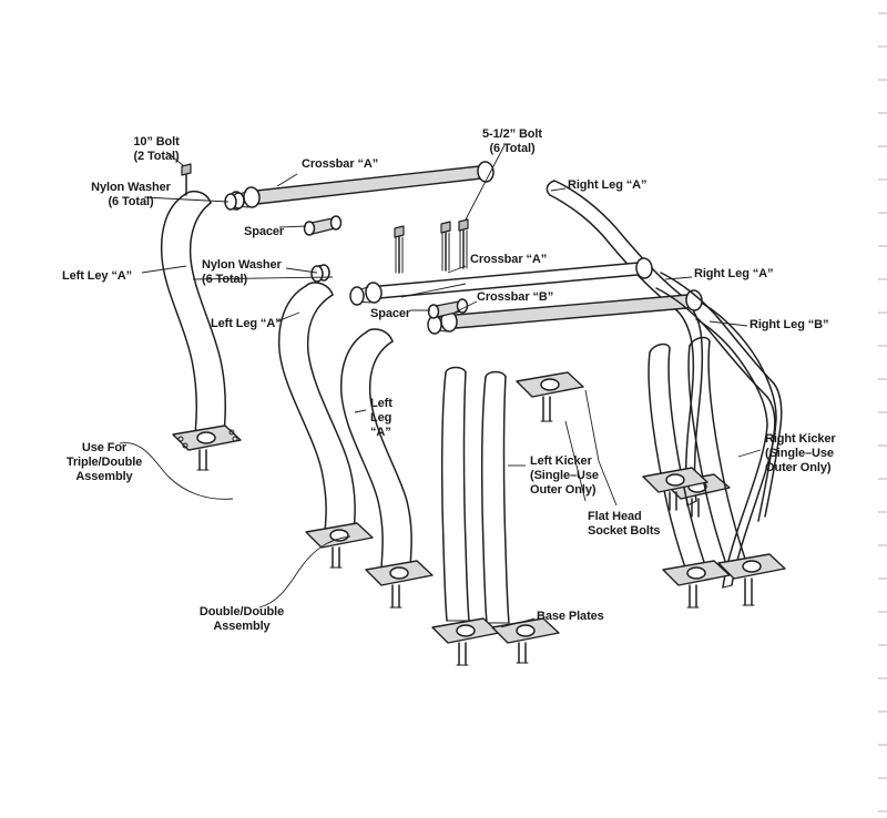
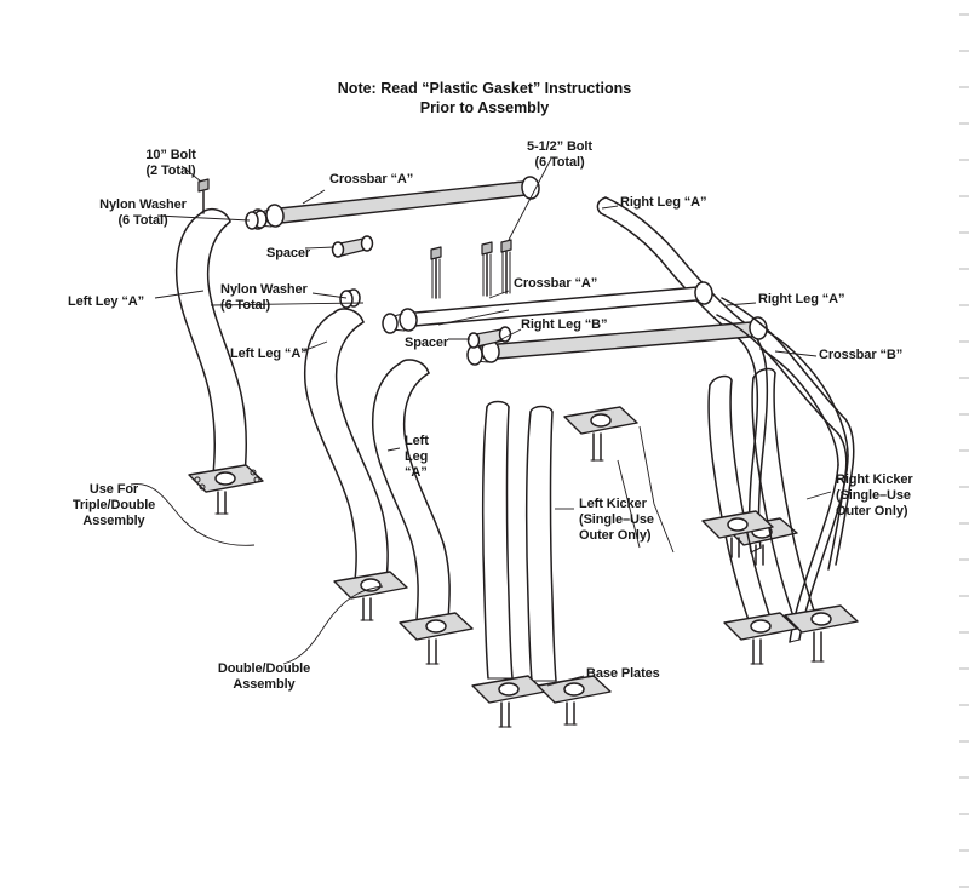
+ Note: Read “Plastic Gasket” Instructions
+ Prior to Assembly
  10” Bolt
  (2 Total)
  Nylon Washer
  (6 Total)
  Crossbar “A”
  5-1/2” Bolt
  (6 Total)
  Right Leg “A”
  Spacer
  Left Ley “A”
  Nylon Washer
  (6 Total)
  Crossbar “A”
  Right Leg “A”
  Spacer
- Crossbar “B”
+ Right Leg “B”
  Left Leg “A”
- Right Leg “B”
+ Crossbar “B”
  Left
  Leg
  “A”
  Use For
  Triple/Double
  Assembly
  Left Kicker
  (Single–Use
  Outer Only)
  Right Kicker
  (Single–Use
  Outer Only)
- Flat Head
- Socket Bolts
  Base Plates
  Double/Double
  Assembly
